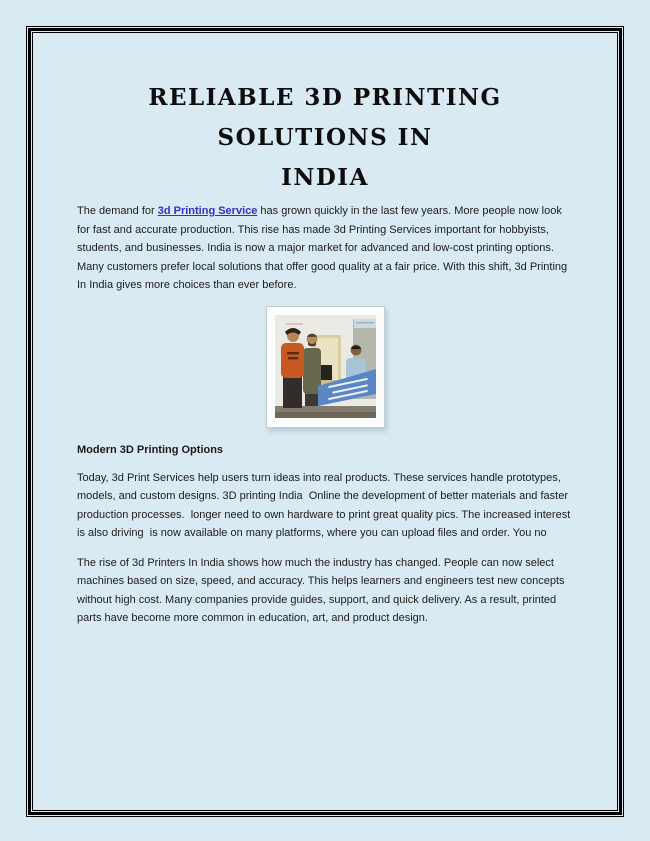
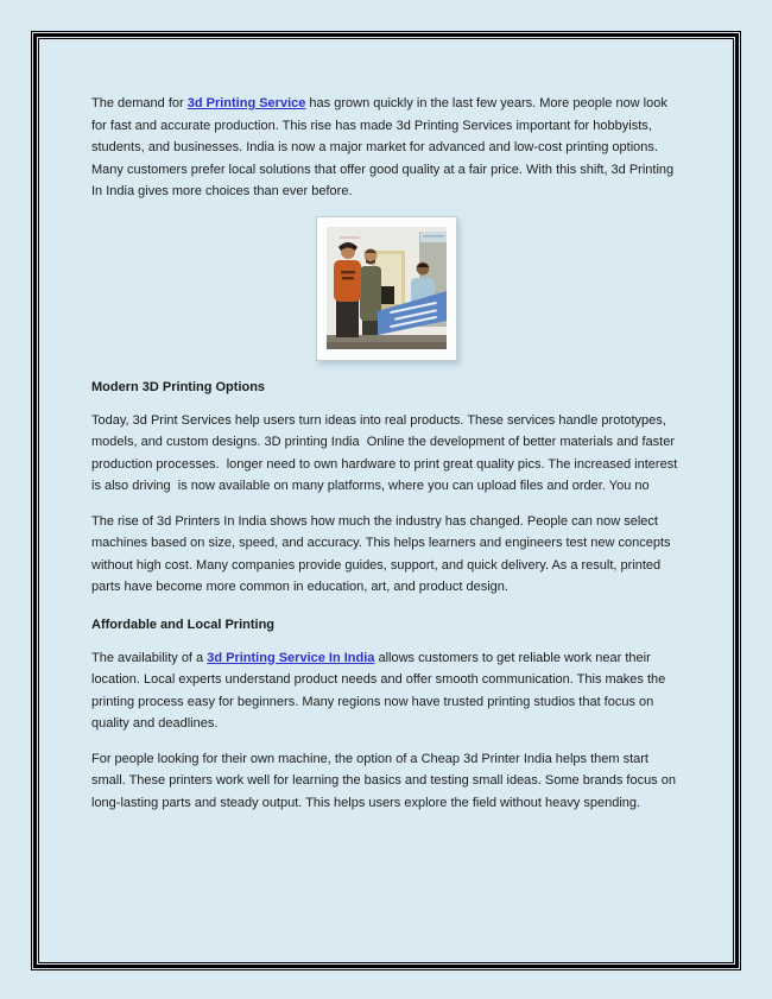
- RELIABLE 3D PRINTING SOLUTIONS IN
- INDIA
  The demand for 3d Printing Service has grown quickly in the last few years. More people now look for fast and accurate production. This rise has made 3d Printing Services important for hobbyists, students, and businesses. India is now a major market for advanced and low-cost printing options. Many customers prefer local solutions that offer good quality at a fair price. With this shift, 3d Printing In India gives more choices than ever before.
  Modern 3D Printing Options
  Today, 3d Print Services help users turn ideas into real products. These services handle prototypes, models, and custom designs. 3D printing India Online the development of better materials and faster production processes. longer need to own hardware to print great quality pics. The increased interest is also driving is now available on many platforms, where you can upload files and order. You no
  The rise of 3d Printers In India shows how much the industry has changed. People can now select machines based on size, speed, and accuracy. This helps learners and engineers test new concepts without high cost. Many companies provide guides, support, and quick delivery. As a result, printed parts have become more common in education, art, and product design.
+ Affordable and Local Printing
+ The availability of a 3d Printing Service In India allows customers to get reliable work near their location. Local experts understand product needs and offer smooth communication. This makes the printing process easy for beginners. Many regions now have trusted printing studios that focus on quality and deadlines.
+ For people looking for their own machine, the option of a Cheap 3d Printer India helps them start small. These printers work well for learning the basics and testing small ideas. Some brands focus on long-lasting parts and steady output. This helps users explore the field without heavy spending.
